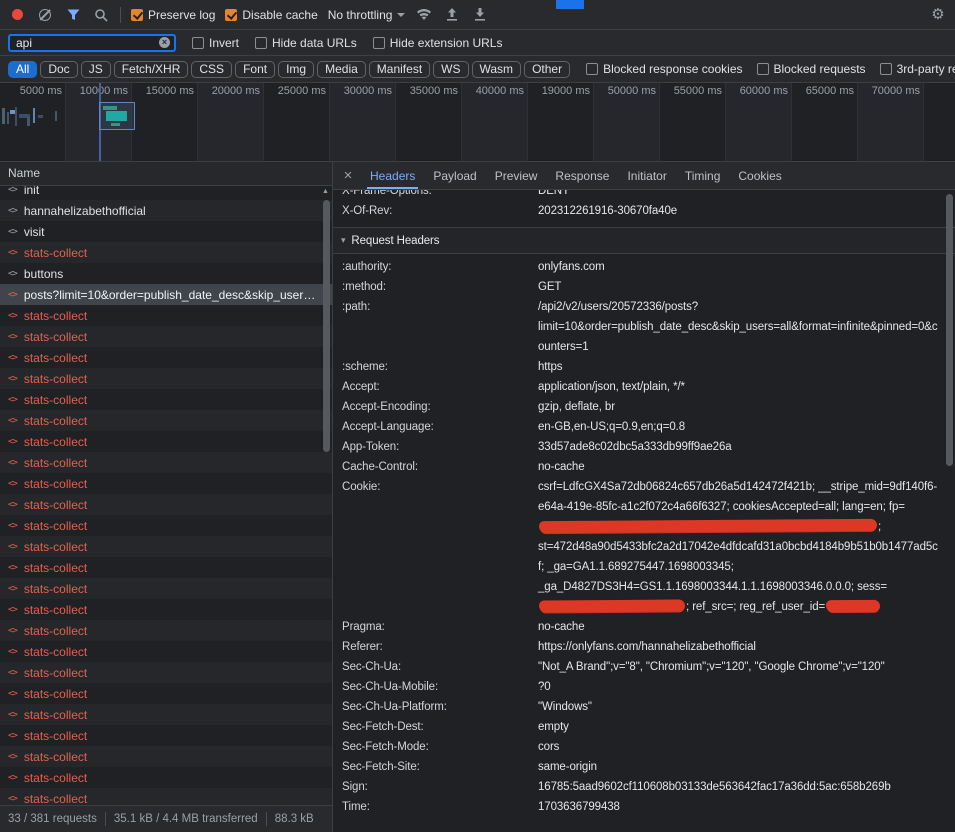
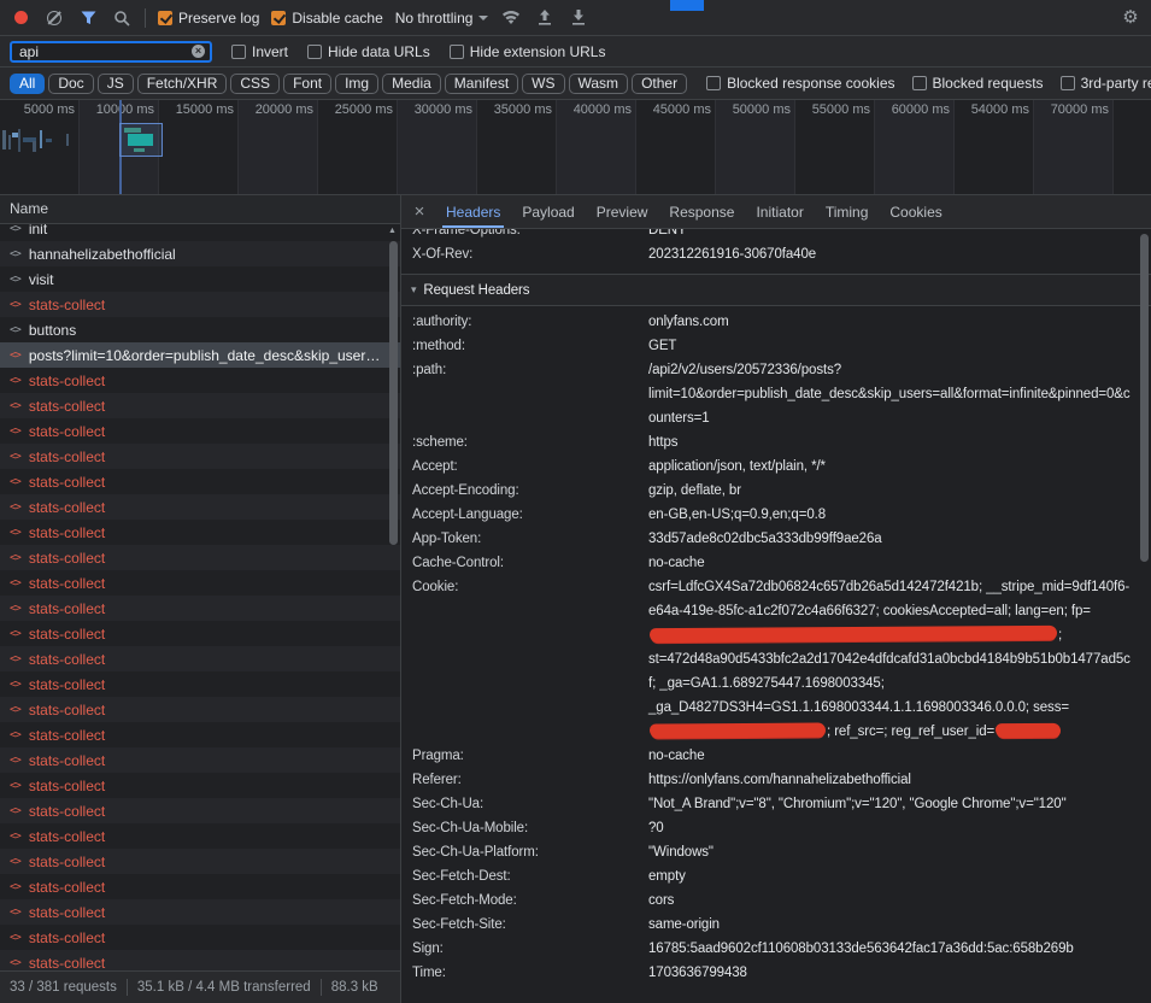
  Preserve log
  Disable cache
  No throttling
  ⚙
  api
  ×
  Invert
  Hide data URLs
  Hide extension URLs
  All
  Doc
  JS
  Fetch/XHR
  CSS
  Font
  Img
  Media
  Manifest
  WS
  Wasm
  Other
  Blocked response cookies
  Blocked requests
  5000 ms
  10000 ms
  15000 ms
  20000 ms
  25000 ms
  30000 ms
  35000 ms
  40000 ms
- 19000 ms
+ 45000 ms
  50000 ms
  55000 ms
  60000 ms
- 65000 ms
+ 54000 ms
  70000 ms
  Name
  <>
  init
  <>
  hannahelizabethofficial
  <>
  visit
  <>
  stats-collect
  <>
  buttons
  <>
  posts?limit=10&order=publish_date_desc&skip_user…
  <>
  stats-collect
  <>
  stats-collect
  <>
  stats-collect
  <>
  stats-collect
  <>
  stats-collect
  <>
  stats-collect
  <>
  stats-collect
  <>
  stats-collect
  <>
  stats-collect
  <>
  stats-collect
  <>
  stats-collect
  <>
  stats-collect
  <>
  stats-collect
  <>
  stats-collect
  <>
  stats-collect
  <>
  stats-collect
  <>
  stats-collect
  <>
  stats-collect
  <>
  stats-collect
  <>
  stats-collect
  <>
  stats-collect
  <>
  stats-collect
  <>
  stats-collect
  <>
  stats-collect
  33 / 381 requests
  35.1 kB / 4.4 MB transferred
  88.3 kB
  ×
  Headers
  Payload
  Preview
  Response
  Initiator
  Timing
  Cookies
  X-Frame-Options:
  DENY
  X-Of-Rev:
  202312261916-30670fa40e
  ▾
  Request Headers
  :authority:
  onlyfans.com
  :method:
  GET
  :path:
  /api2/v2/users/20572336/posts?
  limit=10&order=publish_date_desc&skip_users=all&format=infinite&pinned=0&counters=1
  :scheme:
  https
  Accept:
  application/json, text/plain, */*
  Accept-Encoding:
  gzip, deflate, br
  Accept-Language:
  en-GB,en-US;q=0.9,en;q=0.8
  App-Token:
  33d57ade8c02dbc5a333db99ff9ae26a
  Cache-Control:
  no-cache
  Cookie:
  csrf=LdfcGX4Sa72db06824c657db26a5d142472f421b; __stripe_mid=9df140f6-e64a-419e-85fc-a1c2f072c4a66f6327; cookiesAccepted=all; lang=en; fp=; st=472d48a90d5433bfc2a2d17042e4dfdcafd31a0bcbd4184b9b51b0b1477ad5cf; _ga=GA1.1.689275447.1698003345; _ga_D4827DS3H4=GS1.1.1698003344.1.1.1698003346.0.0.0; sess=; ref_src=; reg_ref_user_id=
  Pragma:
  no-cache
  Referer:
  https://onlyfans.com/hannahelizabethofficial
  Sec-Ch-Ua:
  "Not_A Brand";v="8", "Chromium";v="120", "Google Chrome";v="120"
  Sec-Ch-Ua-Mobile:
  ?0
  Sec-Ch-Ua-Platform:
  "Windows"
  Sec-Fetch-Dest:
  empty
  Sec-Fetch-Mode:
  cors
  Sec-Fetch-Site:
  same-origin
  Sign:
  16785:5aad9602cf110608b03133de563642fac17a36dd:5ac:658b269b
  Time:
  1703636799438
